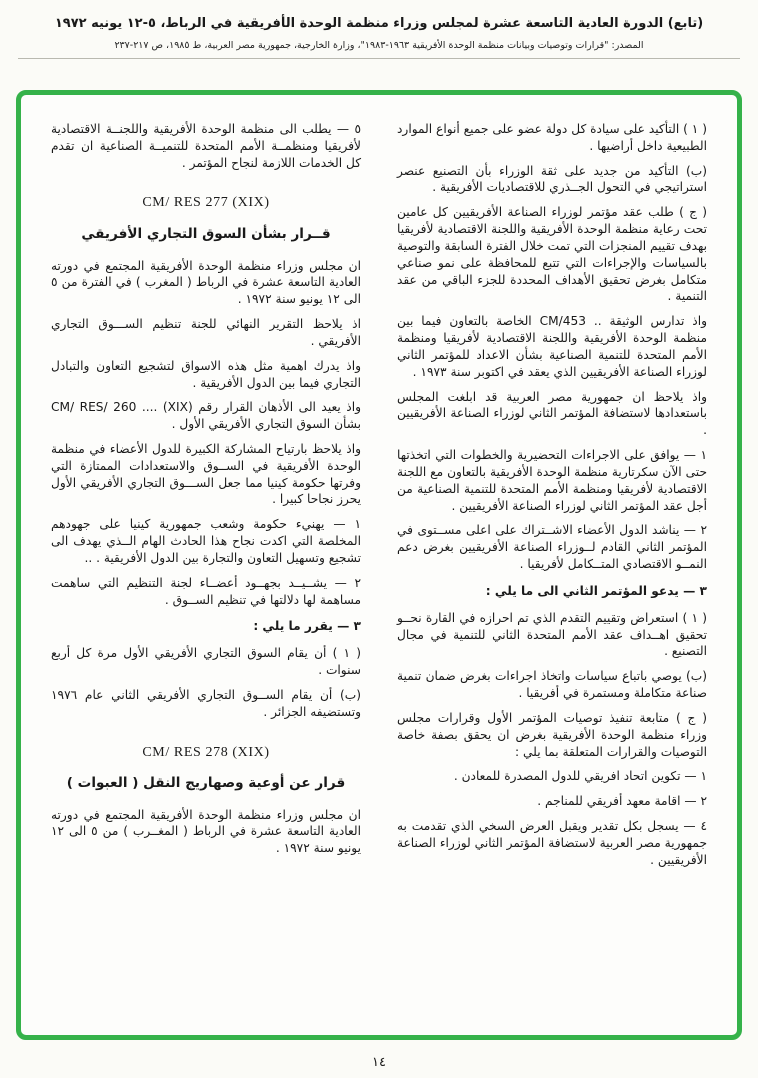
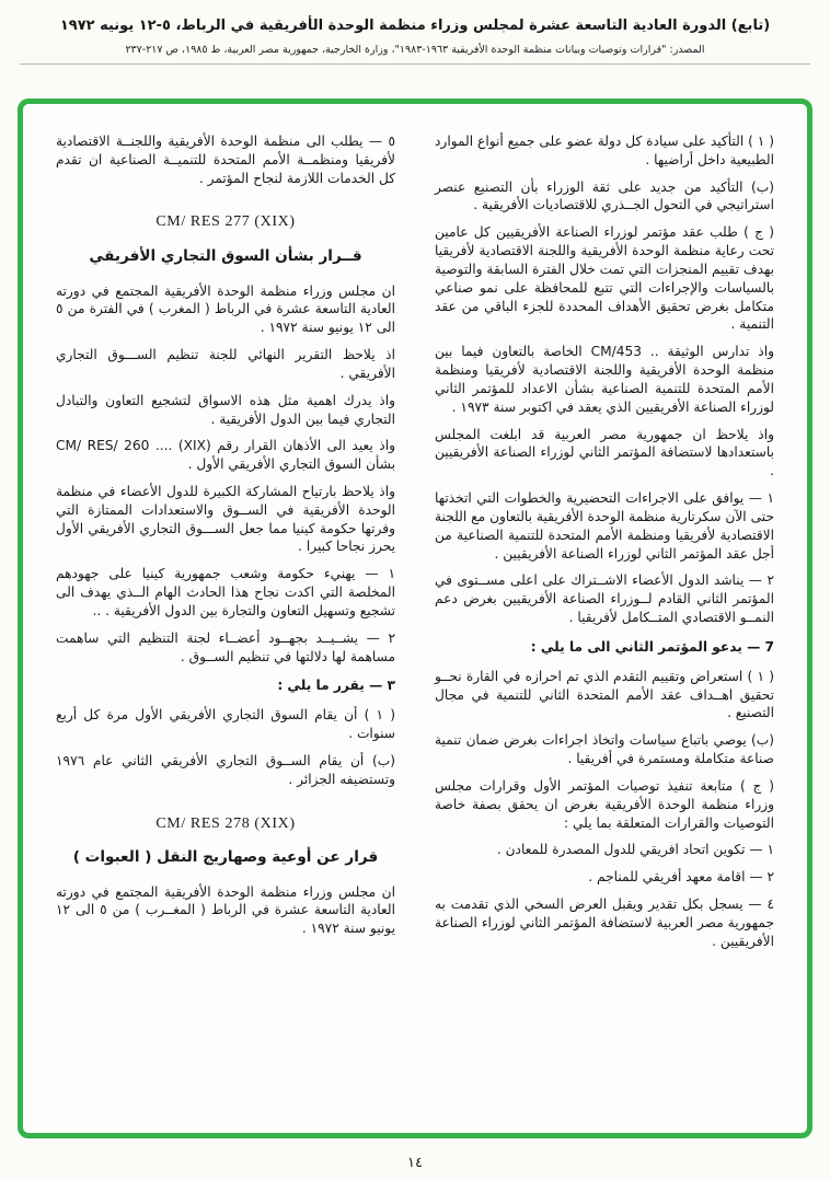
  (تابع) الدورة العادية التاسعة عشرة لمجلس وزراء منظمة الوحدة الأفريقية في الرباط، ٥-١٢ يونيه ١٩٧٢
  المصدر: "قرارات وتوصيات وبيانات منظمة الوحدة الأفريقية ١٩٦٣-١٩٨٣"، وزارة الخارجية، جمهورية مصر العربية، ط ١٩٨٥، ص ٢١٧-٢٣٧
  ( ١ ) التأكيد على سيادة كل دولة عضو على جميع أنواع الموارد الطبيعية داخل أراضيها .
  (ب) التأكيد من جديد على ثقة الوزراء بأن التصنيع عنصر استراتيجي في التحول الجــذري للاقتصاديات الأفريقية .
  ( ج ) طلب عقد مؤتمر لوزراء الصناعة الأفريقيين كل عامين تحت رعاية منظمة الوحدة الأفريقية واللجنة الاقتصادية لأفريقيا بهدف تقييم المنجزات التي تمت خلال الفترة السابقة والتوصية بالسياسات والإجراءات التي تتبع للمحافظة على نمو صناعي متكامل بغرض تحقيق الأهداف المحددة للجزء الباقي من عقد التنمية .
  واذ تدارس الوثيقة .. CM/453 الخاصة بالتعاون فيما بين منظمة الوحدة الأفريقية واللجنة الاقتصادية لأفريقيا ومنظمة الأمم المتحدة للتنمية الصناعية بشأن الاعداد للمؤتمر الثاني لوزراء الصناعة الأفريقيين الذي يعقد في اكتوبر سنة ١٩٧٣ .
  واذ يلاحظ ان جمهورية مصر العربية قد ابلغت المجلس باستعدادها لاستضافة المؤتمر الثاني لوزراء الصناعة الأفريقيين .
  ١ — يوافق على الاجراءات التحضيرية والخطوات التي اتخذتها حتى الآن سكرتارية منظمة الوحدة الأفريقية بالتعاون مع اللجنة الاقتصادية لأفريقيا ومنظمة الأمم المتحدة للتنمية الصناعية من أجل عقد المؤتمر الثاني لوزراء الصناعة الأفريقيين .
  ٢ — يناشد الدول الأعضاء الاشــتراك على اعلى مســتوى في المؤتمر الثاني القادم لــوزراء الصناعة الأفريقيين بغرض دعم النمــو الاقتصادي المتــكامل لأفريقيا .
- ٣ — يدعو المؤتمر الثاني الى ما يلي :
+ 7 — يدعو المؤتمر الثاني الى ما يلي :
  ( ١ ) استعراض وتقييم التقدم الذي تم احرازه في القارة نحــو تحقيق اهــداف عقد الأمم المتحدة الثاني للتنمية في مجال التصنيع .
  (ب) يوصي باتباع سياسات واتخاذ اجراءات بغرض ضمان تنمية صناعة متكاملة ومستمرة في أفريقيا .
  ( ج ) متابعة تنفيذ توصيات المؤتمر الأول وقرارات مجلس وزراء منظمة الوحدة الأفريقية بغرض ان يحقق بصفة خاصة التوصيات والقرارات المتعلقة بما يلي :
  ١ — تكوين اتحاد افريقي للدول المصدرة للمعادن .
  ٢ — اقامة معهد أفريقي للمناجم .
  ٤ — يسجل بكل تقدير ويقبل العرض السخي الذي تقدمت به جمهورية مصر العربية لاستضافة المؤتمر الثاني لوزراء الصناعة الأفريقيين .
  ٥ — يطلب الى منظمة الوحدة الأفريقية واللجنــة الاقتصادية لأفريقيا ومنظمــة الأمم المتحدة للتنميــة الصناعية ان تقدم كل الخدمات اللازمة لنجاح المؤتمر .
  CM/ RES 277 (XIX)
  قــرار بشأن السوق التجاري الأفريقي
  ان مجلس وزراء منظمة الوحدة الأفريقية المجتمع في دورته العادية التاسعة عشرة في الرباط ( المغرب ) في الفترة من ٥ الى ١٢ يونيو سنة ١٩٧٢ .
  اذ يلاحظ التقرير النهائي للجنة تنظيم الســـوق التجاري الأفريقي .
  واذ يدرك اهمية مثل هذه الاسواق لتشجيع التعاون والتبادل التجاري فيما بين الدول الأفريقية .
  واذ يعيد الى الأذهان القرار رقم CM/ RES/ 260 .... (XIX) بشأن السوق التجاري الأفريقي الأول .
  واذ يلاحظ بارتياح المشاركة الكبيرة للدول الأعضاء في منظمة الوحدة الأفريقية في الســوق والاستعدادات الممتازة التي وفرتها حكومة كينيا مما جعل الســـوق التجاري الأفريقي الأول يحرز نجاحا كبيرا .
  ١ — يهنيء حكومة وشعب جمهورية كينيا على جهودهم المخلصة التي اكدت نجاح هذا الحادث الهام الــذي يهدف الى تشجيع وتسهيل التعاون والتجارة بين الدول الأفريقية . ..
  ٢ — يشــيــد بجهــود أعضــاء لجنة التنظيم التي ساهمت مساهمة لها دلالتها في تنظيم الســوق .
  ٣ — يقرر ما يلي :
  ( ١ ) أن يقام السوق التجاري الأفريقي الأول مرة كل أربع سنوات .
  (ب) أن يقام الســوق التجاري الأفريقي الثاني عام ١٩٧٦ وتستضيفه الجزائر .
  CM/ RES 278 (XIX)
  قرار عن أوعية وصهاريج النقل ( العبوات )
  ان مجلس وزراء منظمة الوحدة الأفريقية المجتمع في دورته العادية التاسعة عشرة في الرباط ( المغــرب ) من ٥ الى ١٢ يونيو سنة ١٩٧٢ .
  ١٤
